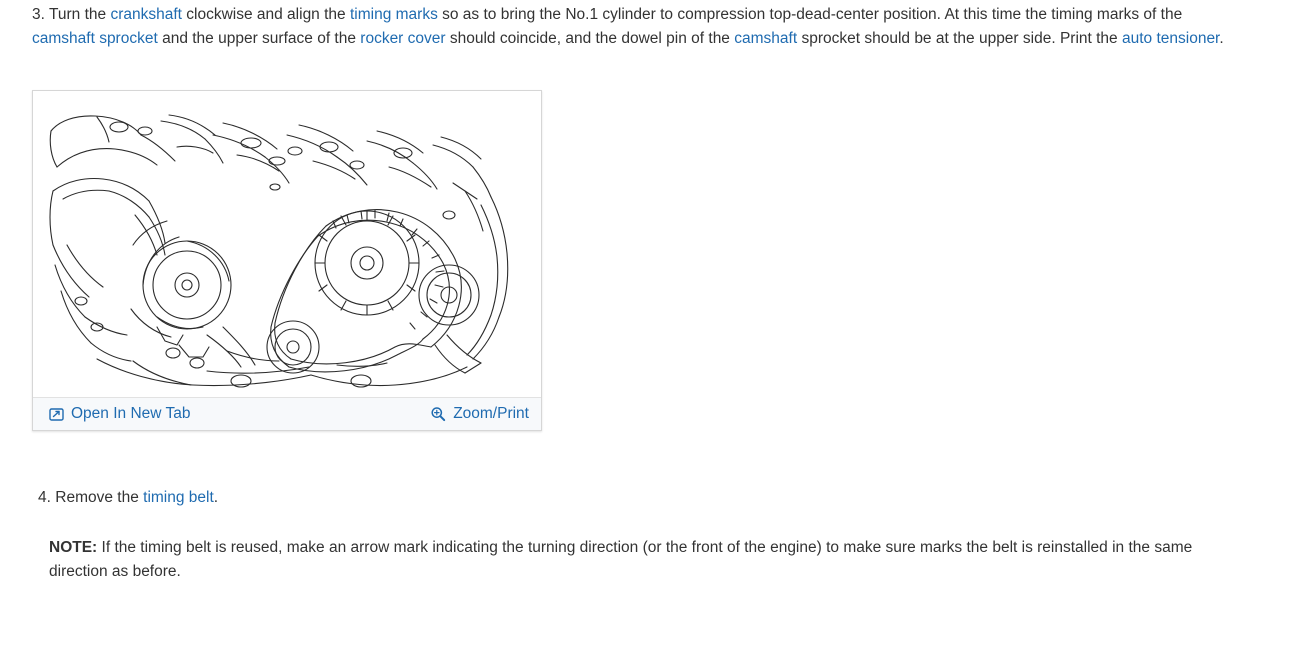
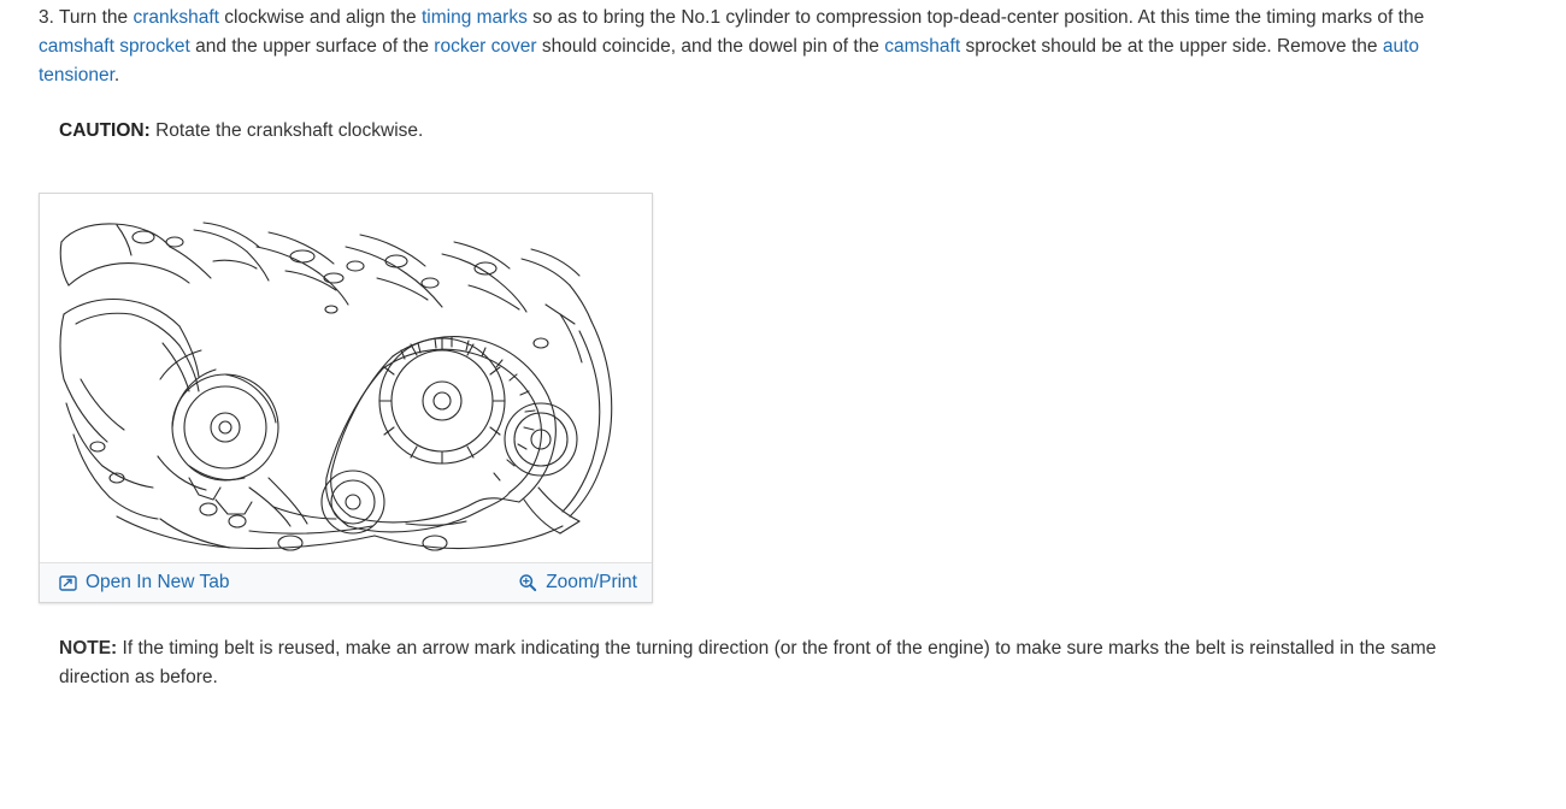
- 3. Turn the crankshaft clockwise and align the timing marks so as to bring the No.1 cylinder to compression top-dead-center position. At this time the timing marks of the camshaft sprocket and the upper surface of the rocker cover should coincide, and the dowel pin of the camshaft sprocket should be at the upper side. Print the auto tensioner.
+ 3. Turn the crankshaft clockwise and align the timing marks so as to bring the No.1 cylinder to compression top-dead-center position. At this time the timing marks of the camshaft sprocket and the upper surface of the rocker cover should coincide, and the dowel pin of the camshaft sprocket should be at the upper side. Remove the auto tensioner.
+ CAUTION: Rotate the crankshaft clockwise.
  Open In New Tab
  Zoom/Print
- 4. Remove the timing belt.
  NOTE: If the timing belt is reused, make an arrow mark indicating the turning direction (or the front of the engine) to make sure marks the belt is reinstalled in the same direction as before.
